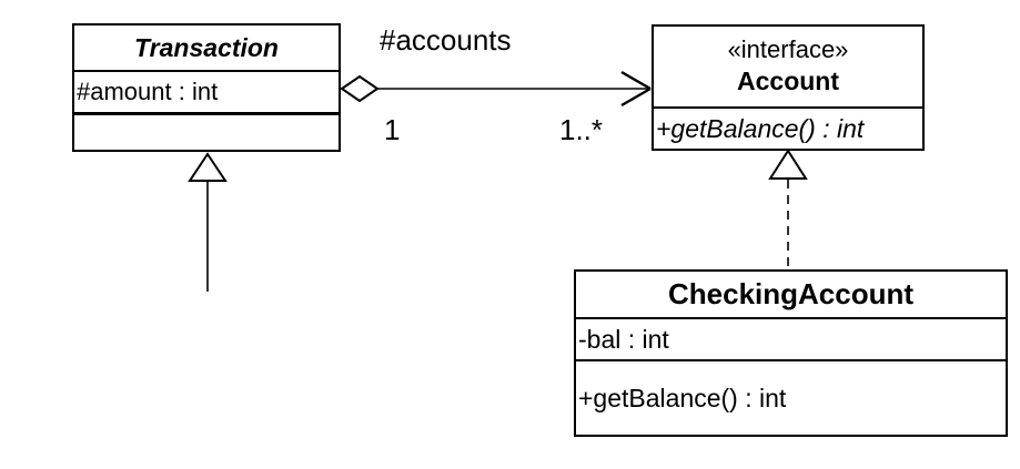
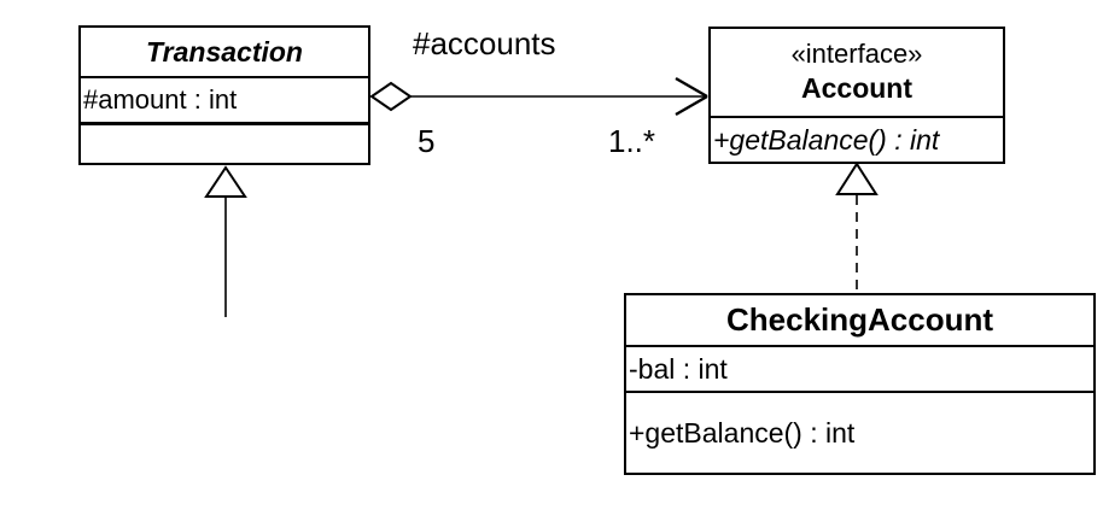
  Transaction
  #amount : int
  «interface»
  Account
  +getBalance() : int
  CheckingAccount
  -bal : int
  +getBalance() : int
  #accounts
- 1
+ 5
  1..*
